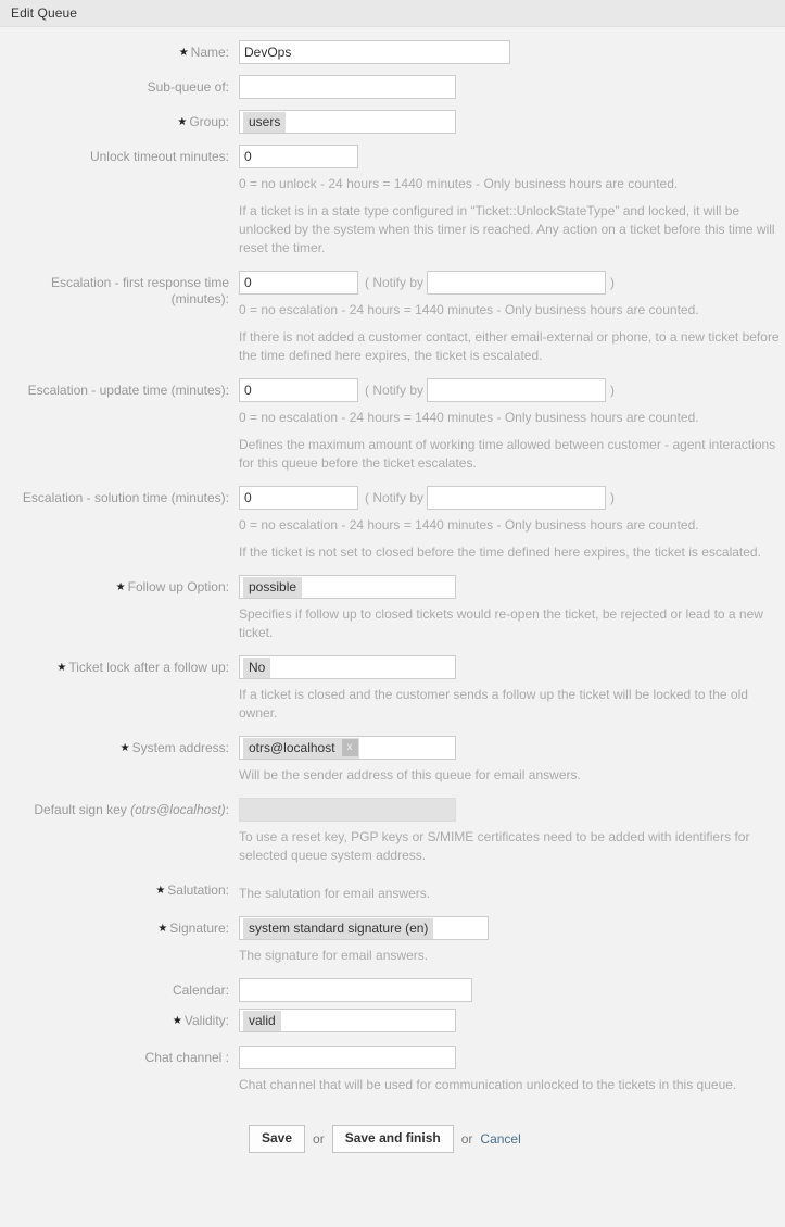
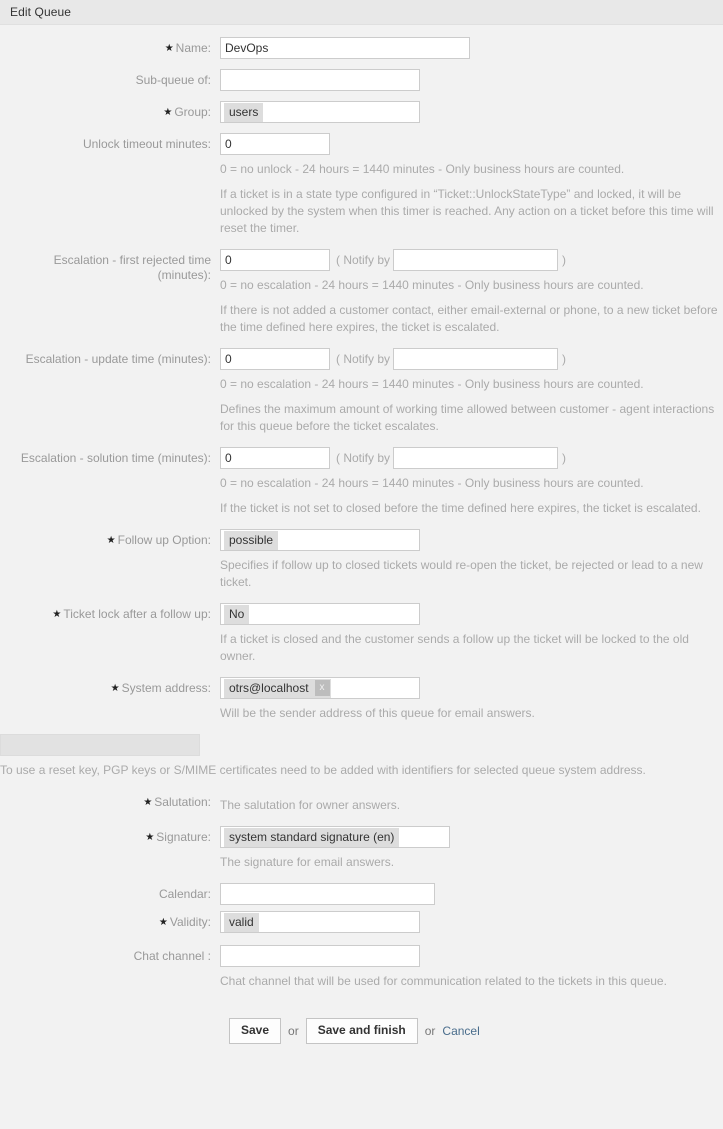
  Edit Queue
  ★ Name:
  DevOps
  Sub-queue of:
  ★ Group:
  users
  Unlock timeout minutes:
  0
  0 = no unlock - 24 hours = 1440 minutes - Only business hours are counted.
  If a ticket is in a state type configured in “Ticket::UnlockStateType” and locked, it will be unlocked by the system when this timer is reached. Any action on a ticket before this time will reset the timer.
- Escalation - first response time
+ Escalation - first rejected time
  (minutes):
  0
  ( Notify by
  )
  0 = no escalation - 24 hours = 1440 minutes - Only business hours are counted.
  If there is not added a customer contact, either email-external or phone, to a new ticket before the time defined here expires, the ticket is escalated.
  Escalation - update time (minutes):
  0
  ( Notify by
  )
  0 = no escalation - 24 hours = 1440 minutes - Only business hours are counted.
  Defines the maximum amount of working time allowed between customer - agent interactions for this queue before the ticket escalates.
  Escalation - solution time (minutes):
  0
  ( Notify by
  )
  0 = no escalation - 24 hours = 1440 minutes - Only business hours are counted.
  If the ticket is not set to closed before the time defined here expires, the ticket is escalated.
  ★ Follow up Option:
  possible
  Specifies if follow up to closed tickets would re-open the ticket, be rejected or lead to a new ticket.
  ★ Ticket lock after a follow up:
  No
  If a ticket is closed and the customer sends a follow up the ticket will be locked to the old owner.
  ★ System address:
  otrs@localhost
  x
  Will be the sender address of this queue for email answers.
- Default sign key (otrs@localhost):
  To use a reset key, PGP keys or S/MIME certificates need to be added with identifiers for selected queue system address.
  ★ Salutation:
- The salutation for email answers.
+ The salutation for owner answers.
  ★ Signature:
  system standard signature (en)
  The signature for email answers.
  Calendar:
  ★ Validity:
  valid
  Chat channel :
- Chat channel that will be used for communication unlocked to the tickets in this queue.
+ Chat channel that will be used for communication related to the tickets in this queue.
  Save
  or
  Save and finish
  or
  Cancel
